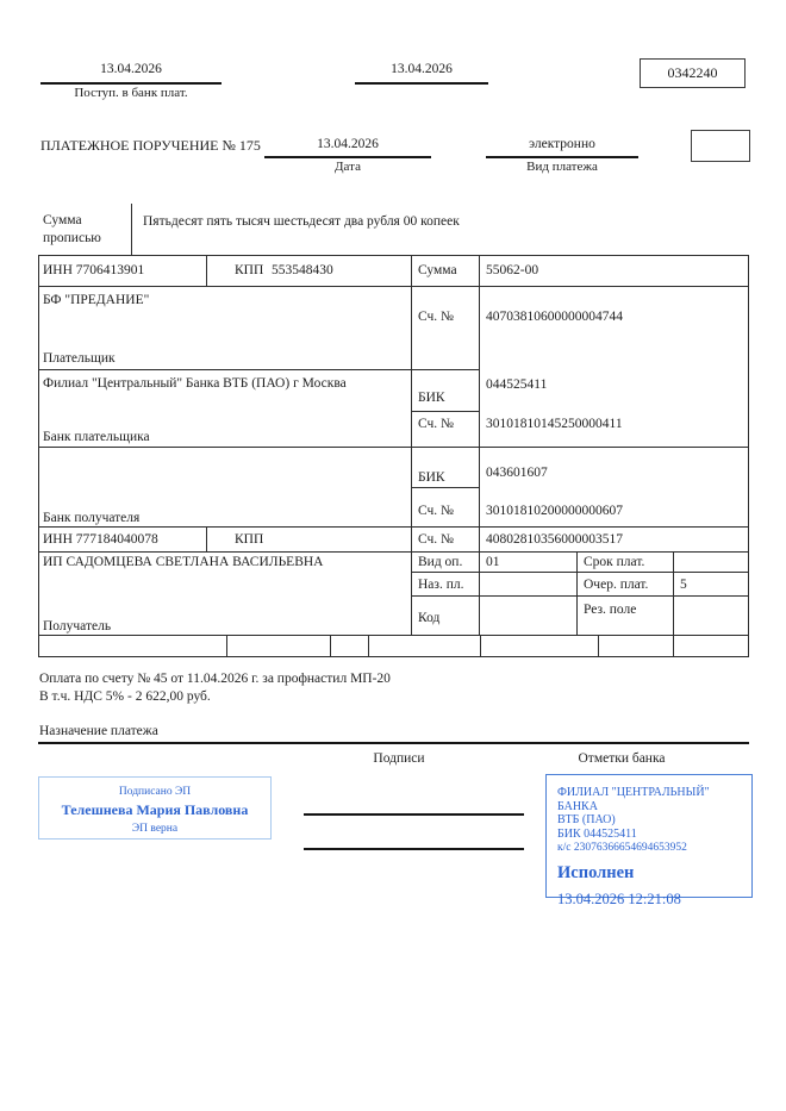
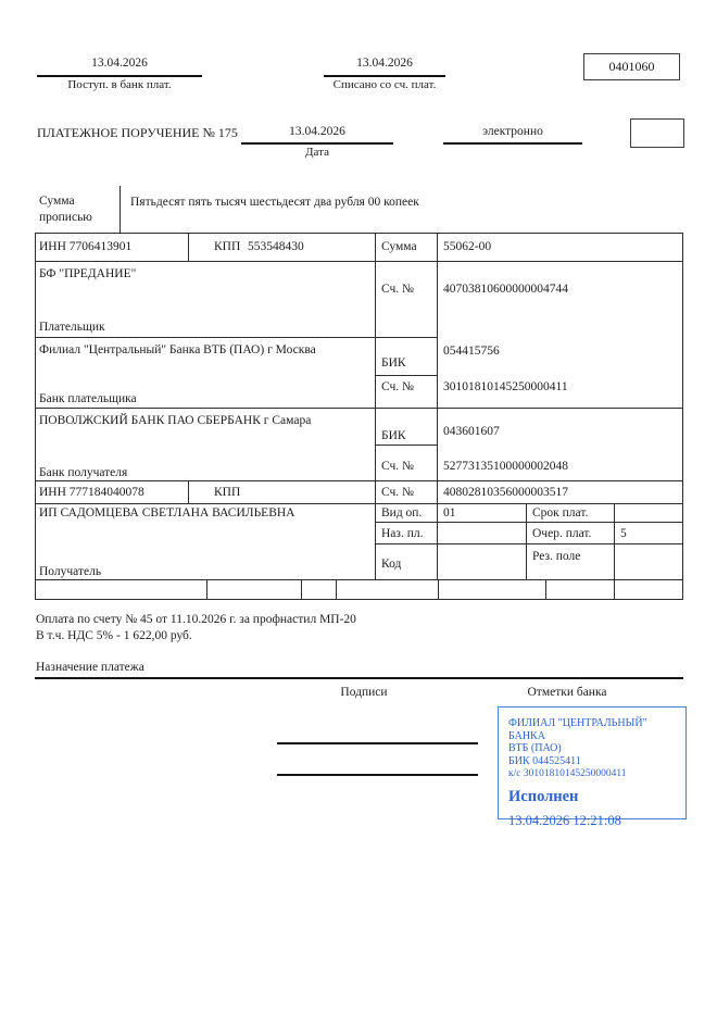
  13.04.2026
  Поступ. в банк плат.
  13.04.2026
+ Списано со сч. плат.
- 0342240
+ 0401060
  ПЛАТЕЖНОЕ ПОРУЧЕНИЕ № 175
  13.04.2026
  Дата
  электронно
- Вид платежа
  Сумма прописью
  Пятьдесят пять тысяч шестьдесят два рубля 00 копеек
  ИНН 7706413901
  КПП
  553548430
  Сумма
  55062-00
  БФ "ПРЕДАНИЕ"
  Сч. №
  40703810600000004744
  Плательщик
  Филиал "Центральный" Банка ВТБ (ПАО) г Москва
- 044525411
+ 054415756
  БИК
  Сч. №
  30101810145250000411
  Банк плательщика
+ ПОВОЛЖСКИЙ БАНК ПАО СБЕРБАНК г Самара
  043601607
  БИК
  Сч. №
- 30101810200000000607
+ 52773135100000002048
  Банк получателя
  ИНН 777184040078
  КПП
  Сч. №
  40802810356000003517
  ИП САДОМЦЕВА СВЕТЛАНА ВАСИЛЬЕВНА
  Вид оп.
  01
  Срок плат.
  Наз. пл.
  Очер. плат.
  5
  Код
  Рез. поле
  Получатель
- Оплата по счету № 45 от 11.04.2026 г. за профнастил МП-20
+ Оплата по счету № 45 от 11.10.2026 г. за профнастил МП-20
- В т.ч. НДС 5% - 2 622,00 руб.
+ В т.ч. НДС 5% - 1 622,00 руб.
  Назначение платежа
  Подписи
  Отметки банка
- Подписано ЭП
- Телешнева Мария Павловна
- ЭП верна
  ФИЛИАЛ "ЦЕНТРАЛЬНЫЙ" БАНКА
  ВТБ (ПАО)
  БИК 044525411
- к/с 23076366654694653952
+ к/с 30101810145250000411
  Исполнен
  13.04.2026 12:21:08
